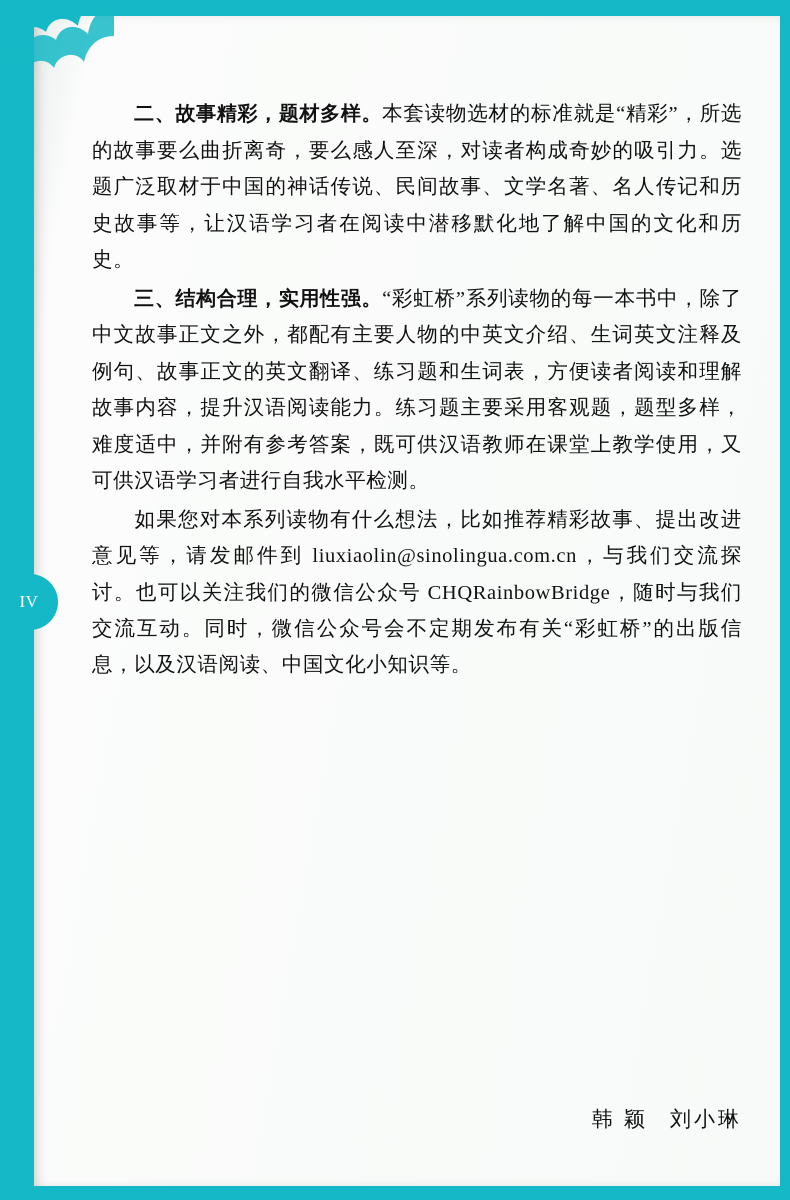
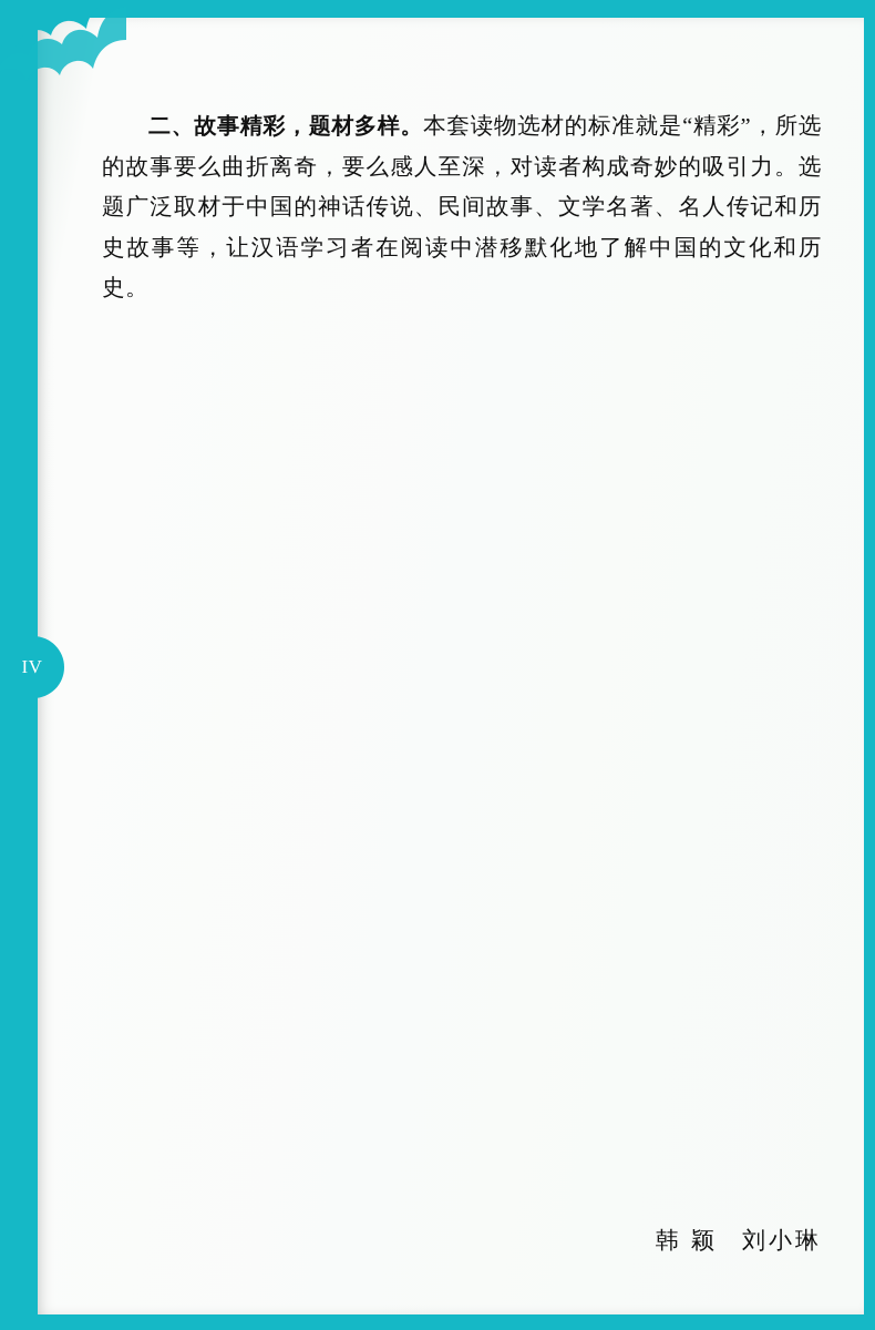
  IV
  二、故事精彩，题材多样。本套读物选材的标准就是“精彩”，所选的故事要么曲折离奇，要么感人至深，对读者构成奇妙的吸引力。选题广泛取材于中国的神话传说、民间故事、文学名著、名人传记和历史故事等，让汉语学习者在阅读中潜移默化地了解中国的文化和历史。
- 三、结构合理，实用性强。“彩虹桥”系列读物的每一本书中，除了中文故事正文之外，都配有主要人物的中英文介绍、生词英文注释及例句、故事正文的英文翻译、练习题和生词表，方便读者阅读和理解故事内容，提升汉语阅读能力。练习题主要采用客观题，题型多样，难度适中，并附有参考答案，既可供汉语教师在课堂上教学使用，又可供汉语学习者进行自我水平检测。
- 如果您对本系列读物有什么想法，比如推荐精彩故事、提出改进意见等，请发邮件到 liuxiaolin@sinolingua.com.cn，与我们交流探讨。也可以关注我们的微信公众号 CHQRainbowBridge，随时与我们交流互动。同时，微信公众号会不定期发布有关“彩虹桥”的出版信息，以及汉语阅读、中国文化小知识等。
  韩 颖 刘小琳
